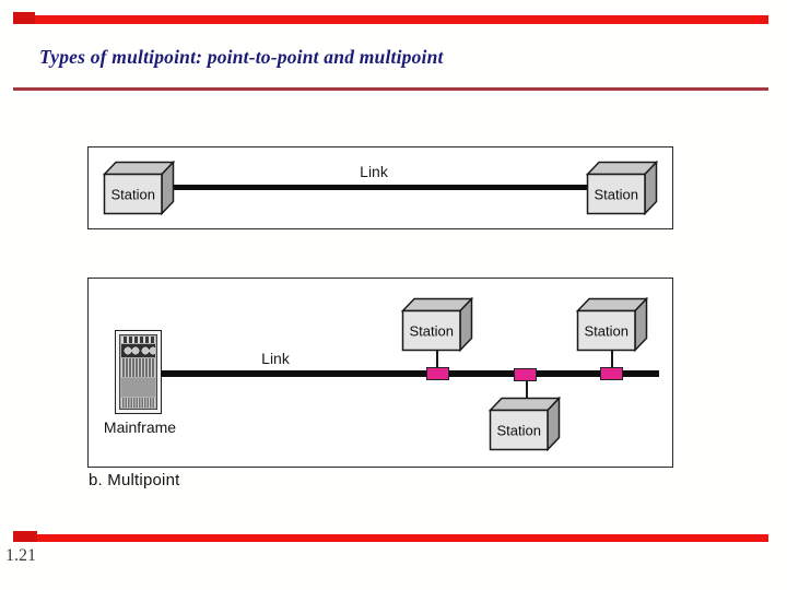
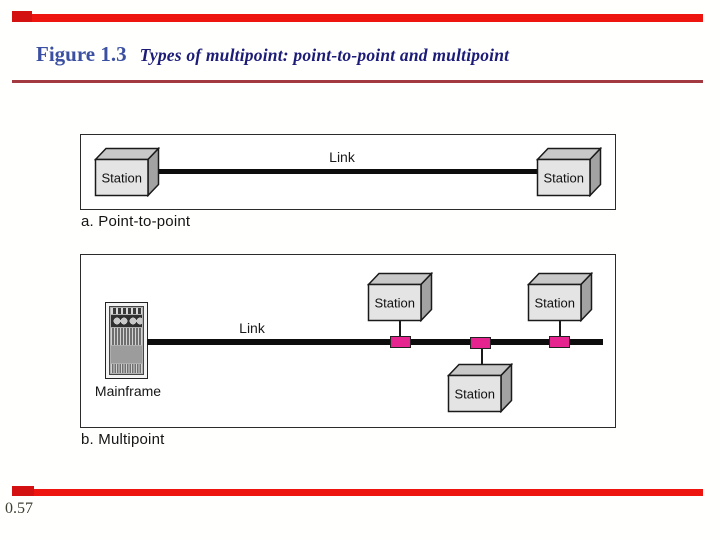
+ Figure 1.3
  Types of multipoint: point-to-point and multipoint
  Link
  Station
  Station
+ a. Point-to-point
  Mainframe
  Link
  Station
  Station
  Station
  b. Multipoint
- 1.21
+ 0.57
